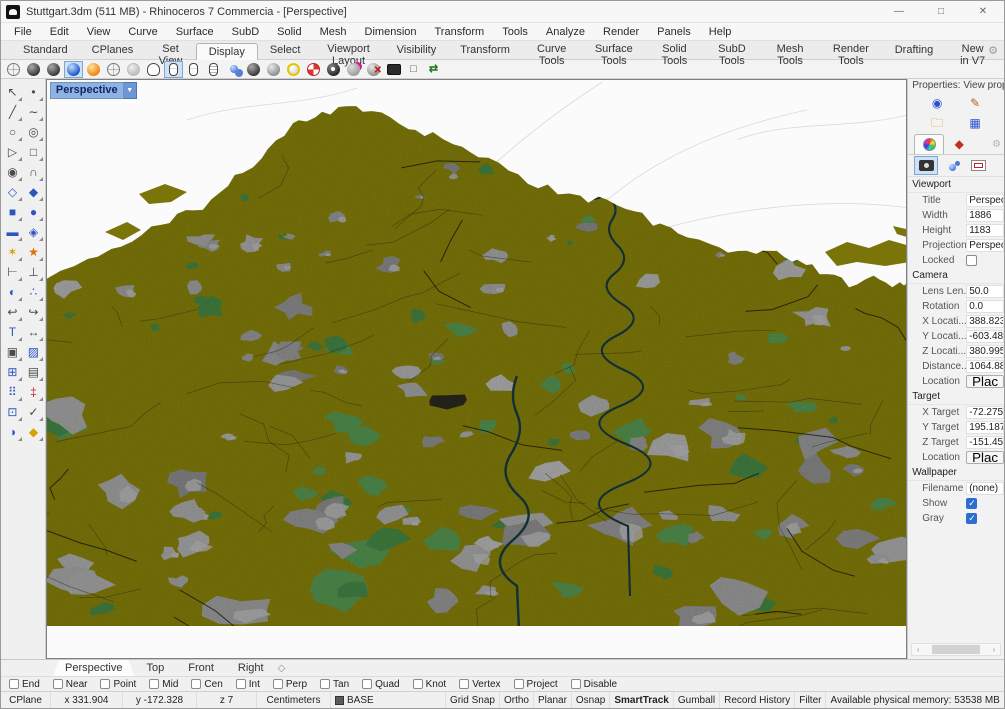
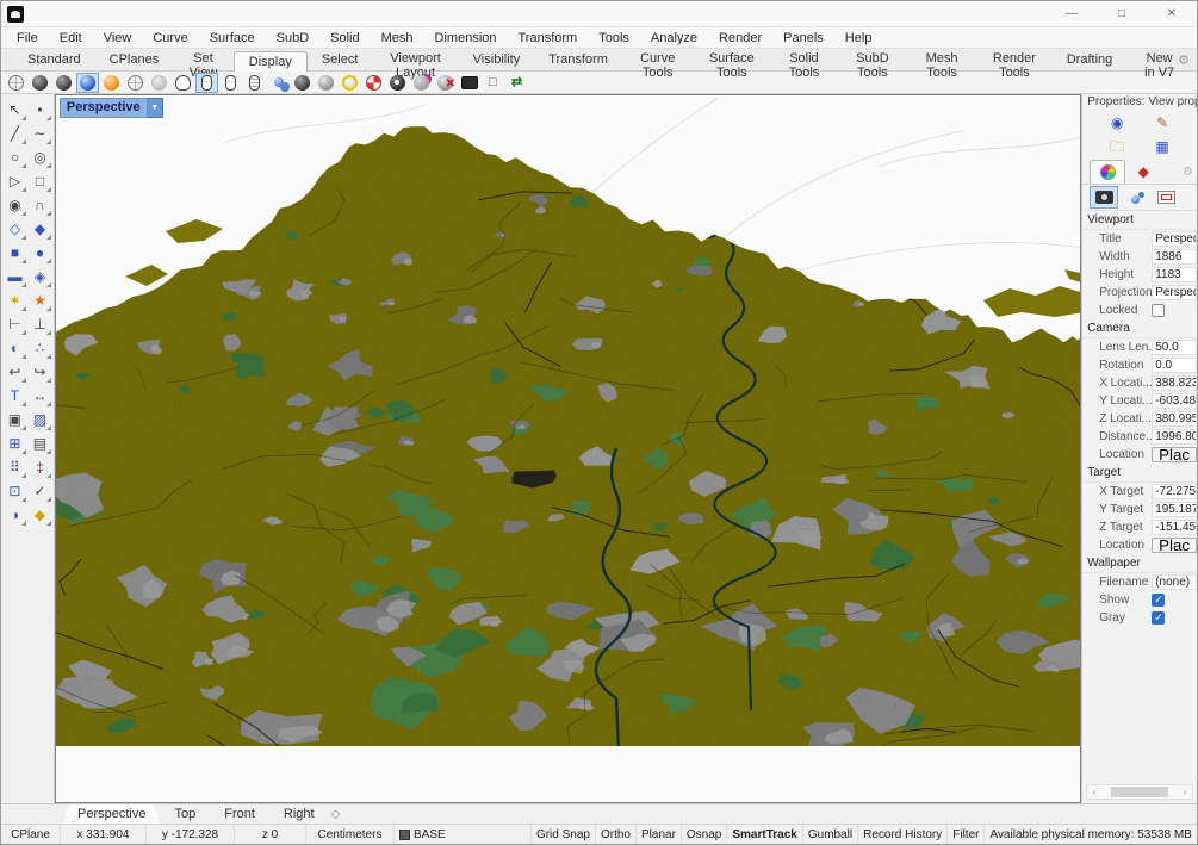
- Stuttgart.3dm (511 MB) - Rhinoceros 7 Commercia - [Perspective]
  —
  □
  ✕
  File
  Edit
  View
  Curve
  Surface
  SubD
  Solid
  Mesh
  Dimension
  Transform
  Tools
  Analyze
  Render
  Panels
  Help
  Standard
  CPlanes
  Display
  Select
  Viewport Layout
  Visibility
  Transform
  Curve Tools
  Surface Tools
  Solid Tools
  SubD Tools
  Mesh Tools
  Render Tools
  Drafting
  New in V7
  ⚙
  ✕
  □
  ⇄
  ↖
  •
  ╱
  ∼
  ○
  ◎
  ▷
  □
  ◉
  ∩
  ◇
  ◆
  ■
  ●
  ▬
  ◈
  ✶
  ★
  ⊢
  ⊥
  ◐
  ∴
  ↩
  ↪
  T
  ↔
  ▣
  ▨
  ⊞
  ▤
  ⠿
  ‡
  ⊡
  ✓
  ◑
  ◆
  Perspective
  Properties: View pro
  ◉
  ✎
  🗀
  ▦
  ◆
  ⚙
  Viewport
  Title
  Perspec
  Width
  1886
  Height
  1183
  Projection
  Perspec
  Locked
  Camera
  Lens Len.
  50.0
  Rotation
  0.0
  X Locati..
  388.823
  Y Locati...
  -603.48
  Z Locati...
  380.995
  Distance.
- 1064.88
+ 1996.80
  Location
  Plac
  Target
  X Target
  -72.275
  Y Target
  195.187
  Z Target
  -151.45
  Location
  Plac
  Wallpaper
  Filename
  (none)
  Show
  Gray
  ‹
  ›
  Perspective
  Top
  Front
  Right
  ◇
- End
- Near
- Point
- Mid
- Cen
- Int
- Perp
- Tan
- Quad
- Knot
- Vertex
- Project
- Disable
  CPlane
  x 331.904
  y -172.328
- z 7
+ z 0
  Centimeters
  BASE
  Grid Snap
  Ortho
  Planar
  Osnap
  SmartTrack
  Gumball
  Record History
  Filter
  Available physical memory: 53538 MB
